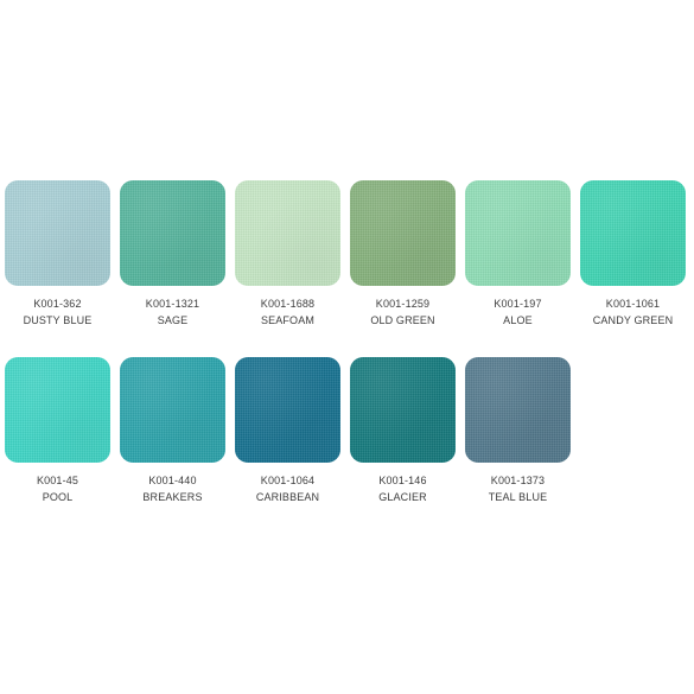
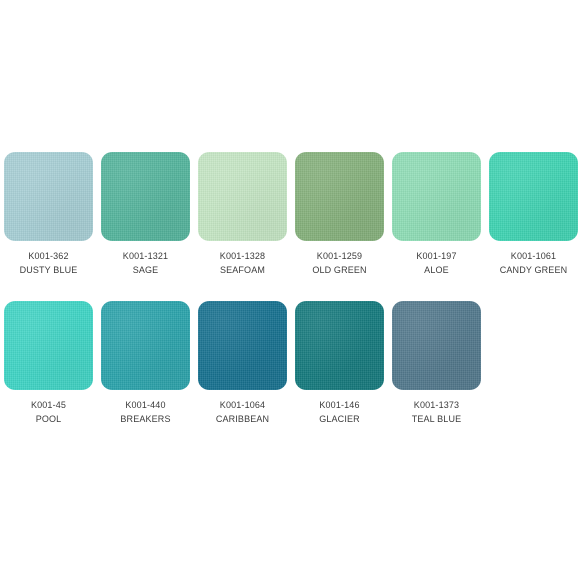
  K001-362
  DUSTY BLUE
  K001-1321
  SAGE
- K001-1688
+ K001-1328
  SEAFOAM
  K001-1259
  OLD GREEN
  K001-197
  ALOE
  K001-1061
  CANDY GREEN
  K001-45
  POOL
  K001-440
  BREAKERS
  K001-1064
  CARIBBEAN
  K001-146
  GLACIER
  K001-1373
  TEAL BLUE
